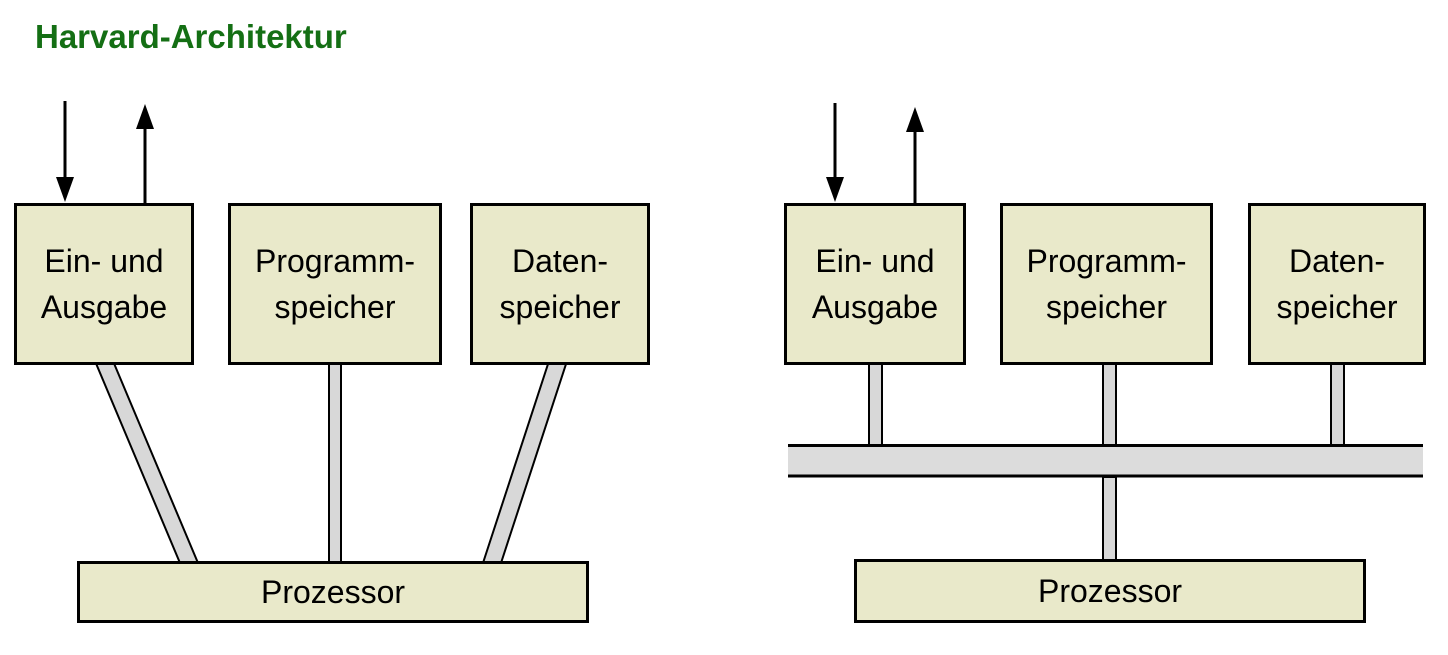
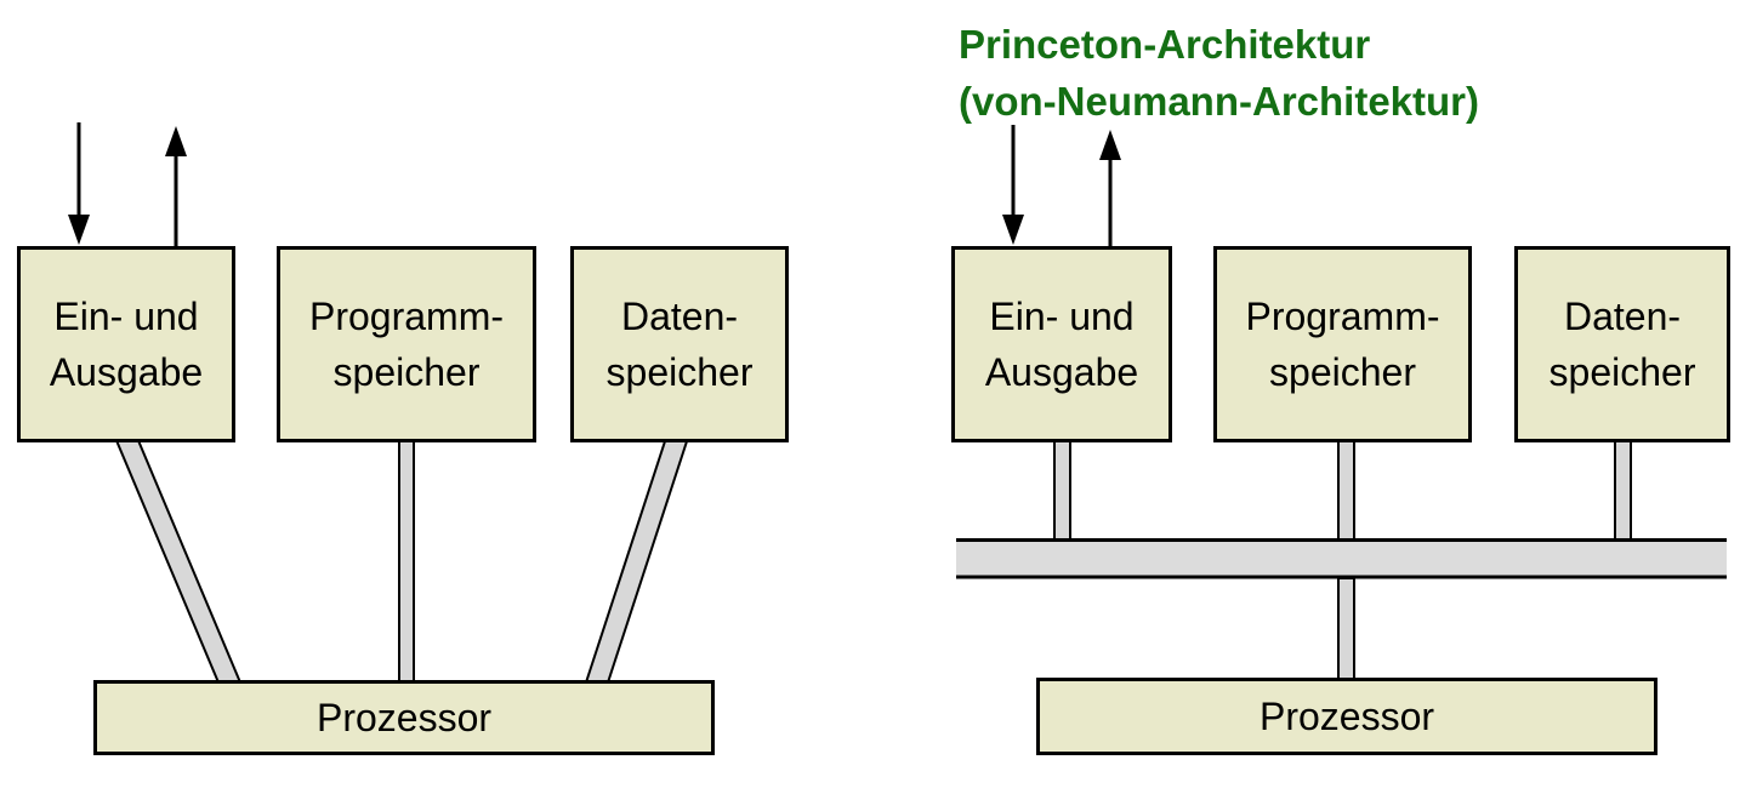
- Harvard-Architektur
  Ein- und
  Ausgabe
  Programm-
  speicher
  Daten-
  speicher
  Prozessor
+ Princeton-Architektur
+ (von-Neumann-Architektur)
  Ein- und
  Ausgabe
  Programm-
  speicher
  Daten-
  speicher
  Prozessor
